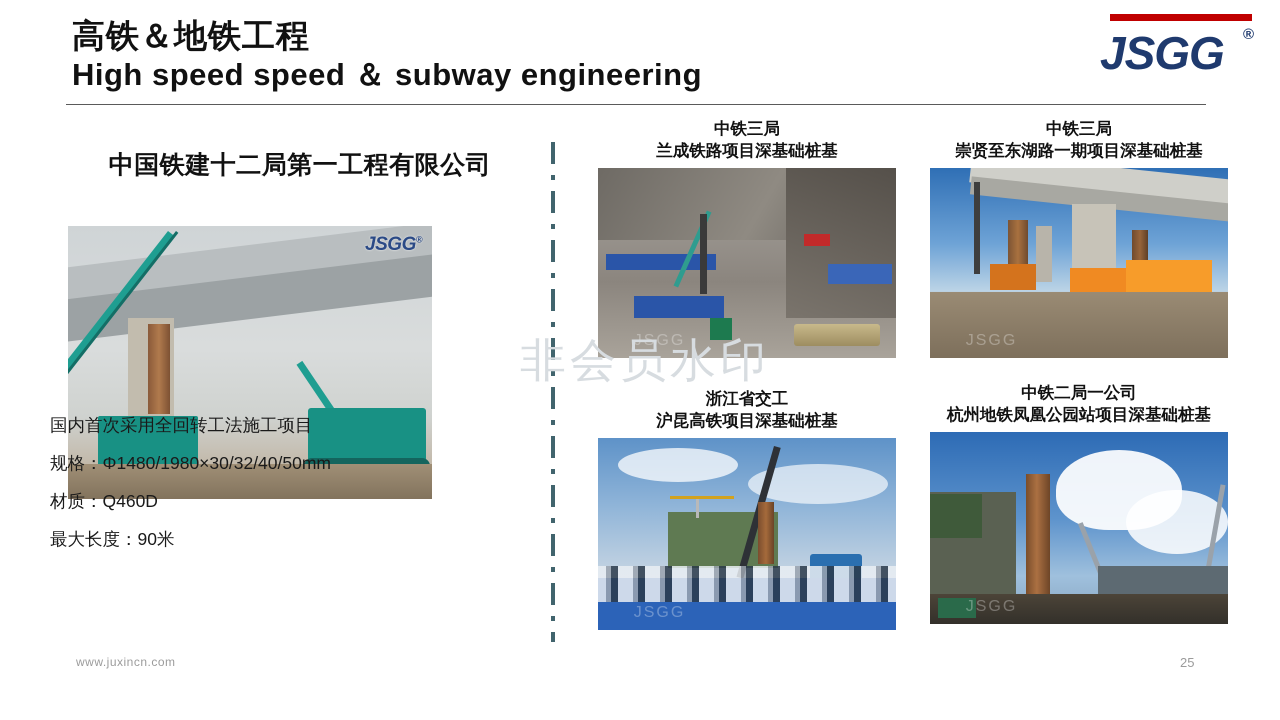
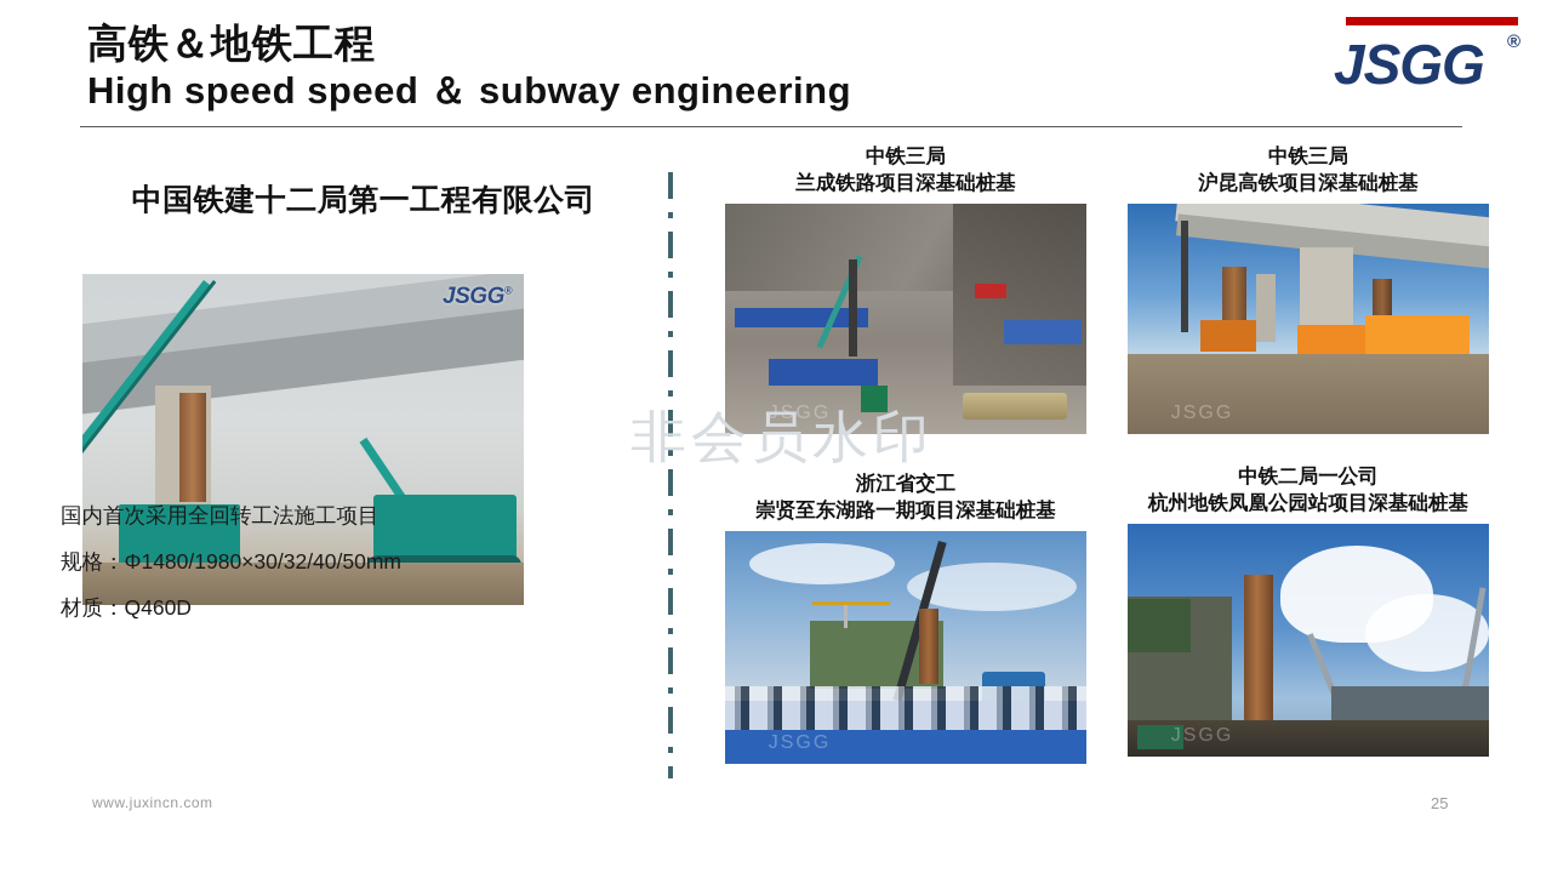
  高铁＆地铁工程
  High speed speed ＆ subway engineering
  JSGG
  ®
  中国铁建十二局第一工程有限公司
  JSGG®
  国内首次采用全回转工法施工项目
  规格：Φ1480/1980×30/32/40/50mm
  材质：Q460D
- 最大长度：90米
  中铁三局
  兰成铁路项目深基础桩基
  JSGG
  中铁三局
- 崇贤至东湖路一期项目深基础桩基
+ 沪昆高铁项目深基础桩基
  JSGG
  浙江省交工
- 沪昆高铁项目深基础桩基
+ 崇贤至东湖路一期项目深基础桩基
  JSGG
  中铁二局一公司
  杭州地铁凤凰公园站项目深基础桩基
  JSGG
  非会员水印
  www.juxincn.com
  25
